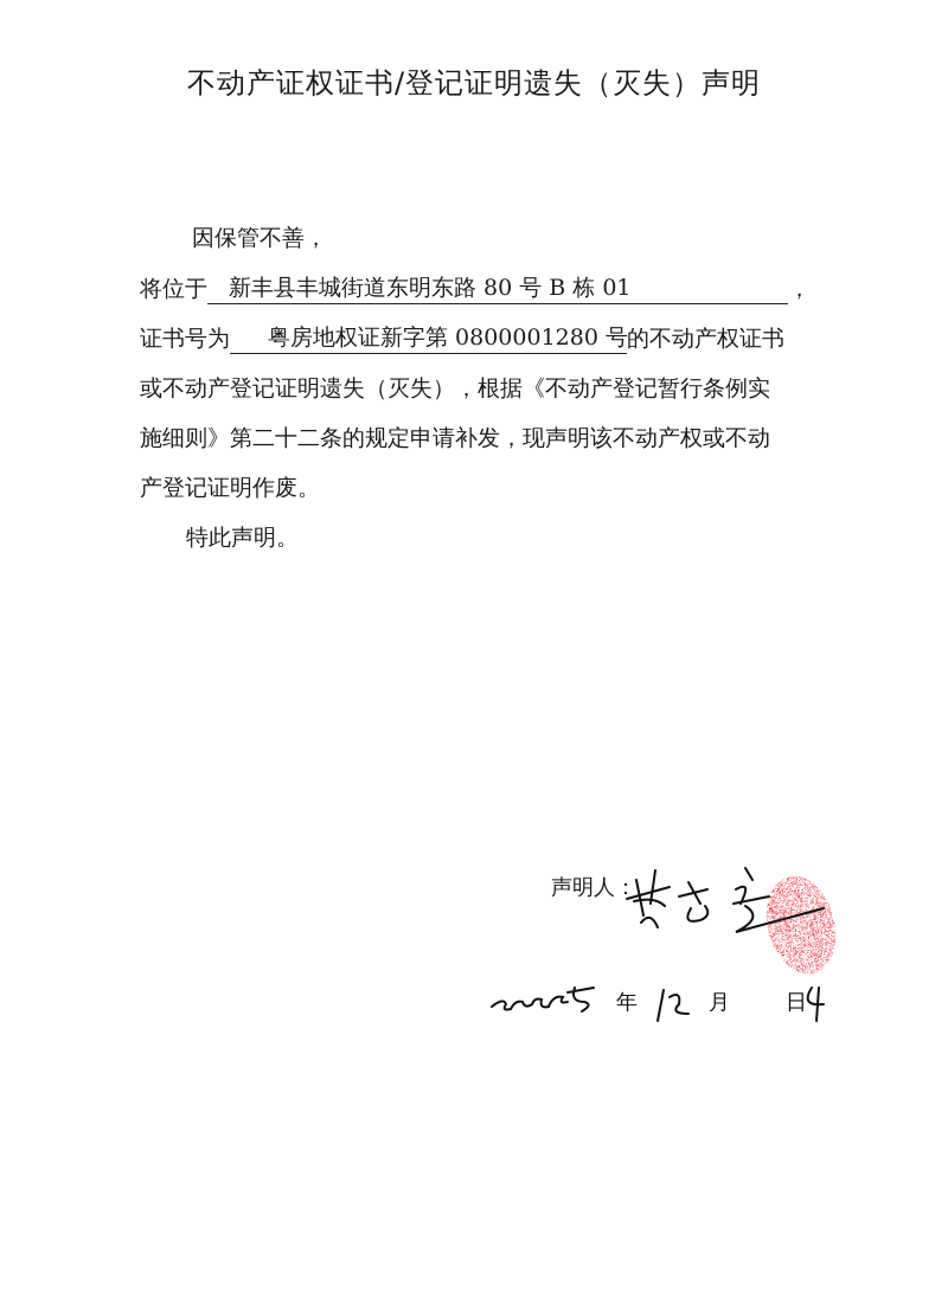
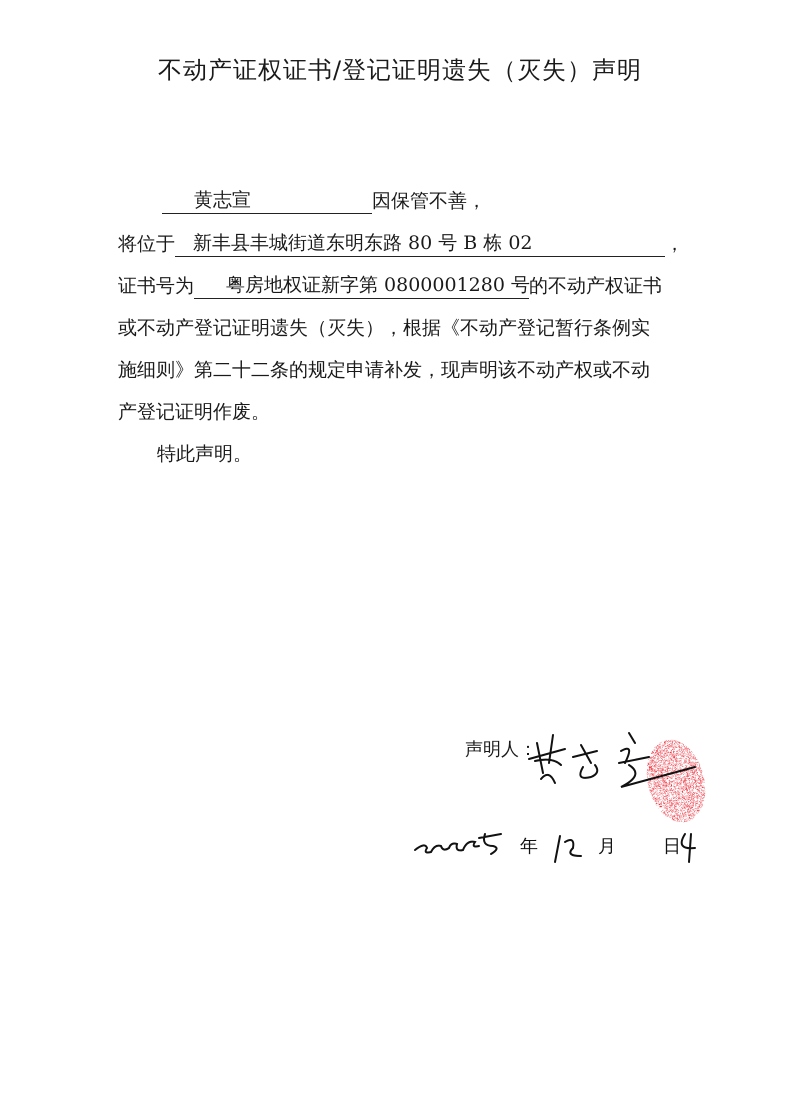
  不动产证权证书/登记证明遗失（灭失）声明
+ 黄志宣
  因保管不善，
  将位于
- 新丰县丰城街道东明东路 80 号 B 栋 01
+ 新丰县丰城街道东明东路 80 号 B 栋 02
  ，
  证书号为
  粤房地权证新字第 0800001280 号
  的不动产权证书
  或不动产登记证明遗失（灭失），根据《不动产登记暂行条例实
  施细则》第二十二条的规定申请补发，现声明该不动产权或不动
  产登记证明作废。
  特此声明。
  声明人：
  年
  月
  日
